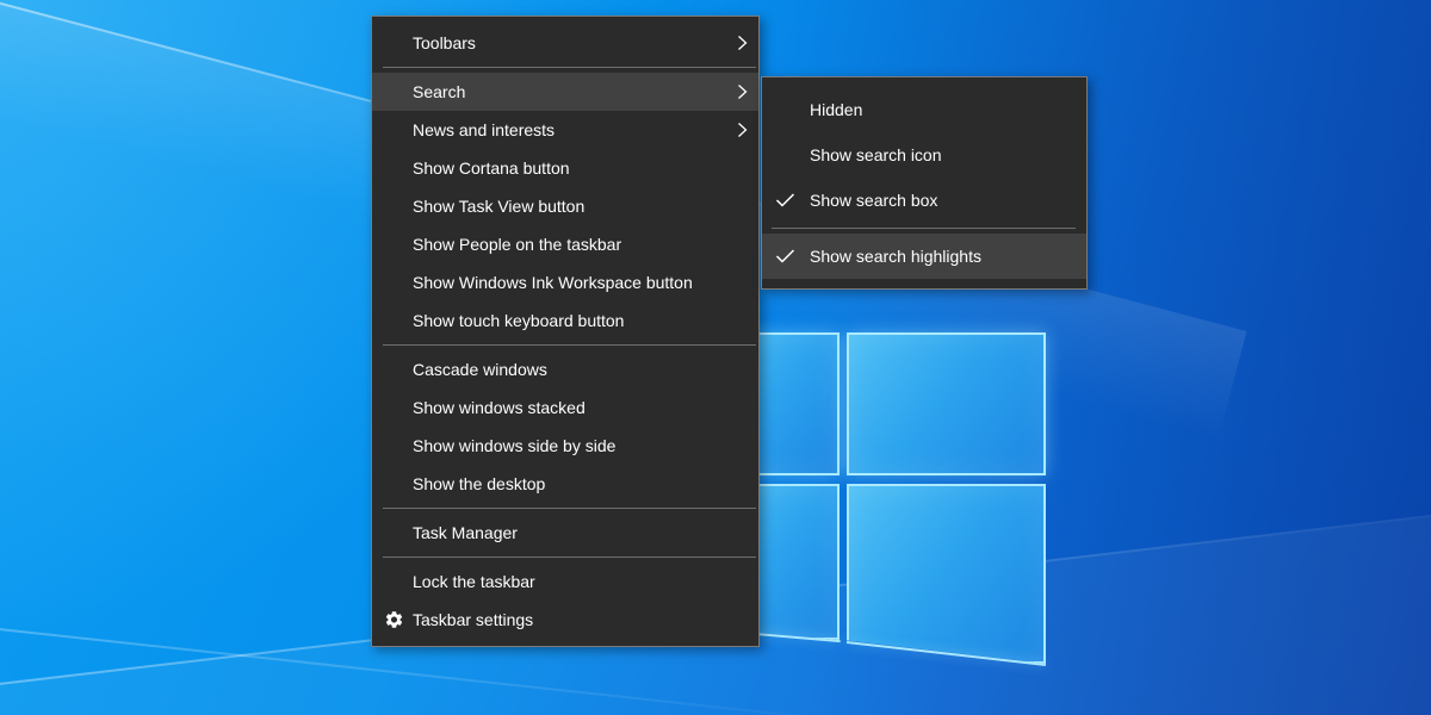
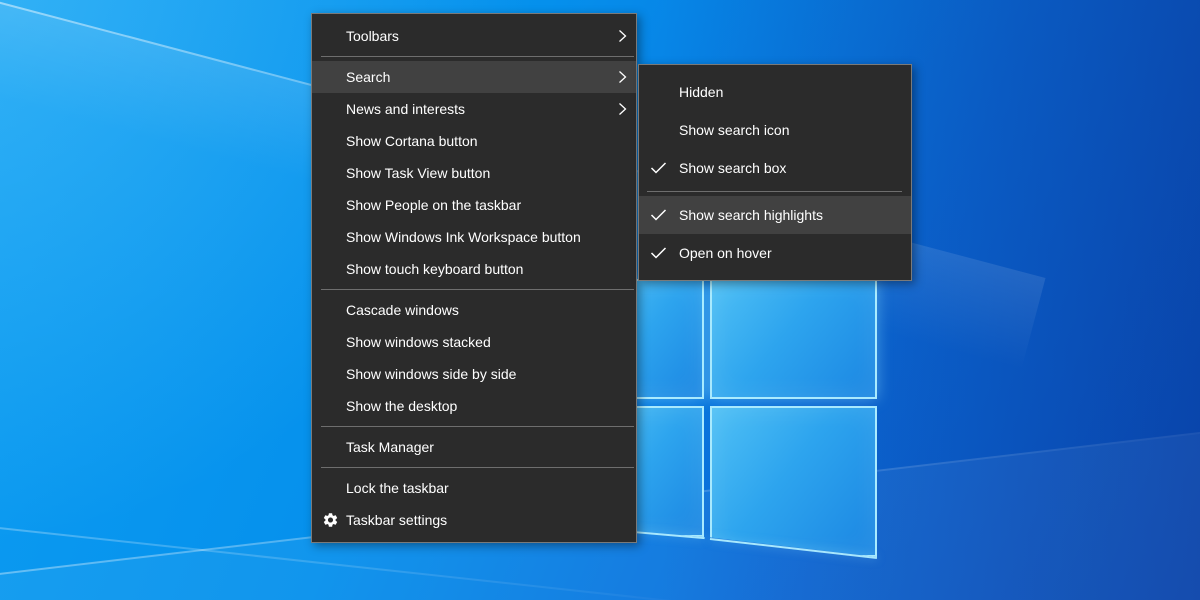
  Toolbars
  Search
  News and interests
  Show Cortana button
  Show Task View button
  Show People on the taskbar
  Show Windows Ink Workspace button
  Show touch keyboard button
  Cascade windows
  Show windows stacked
  Show windows side by side
  Show the desktop
  Task Manager
  Lock the taskbar
  Taskbar settings
  Hidden
  Show search icon
  Show search box
  Show search highlights
+ Open on hover
